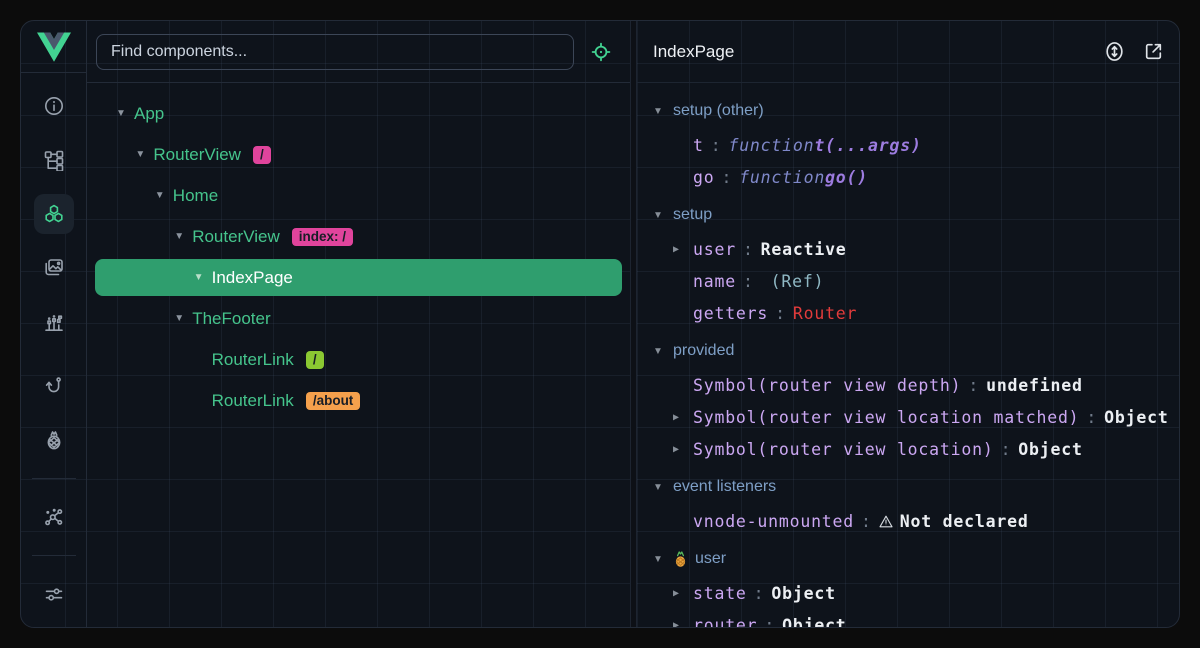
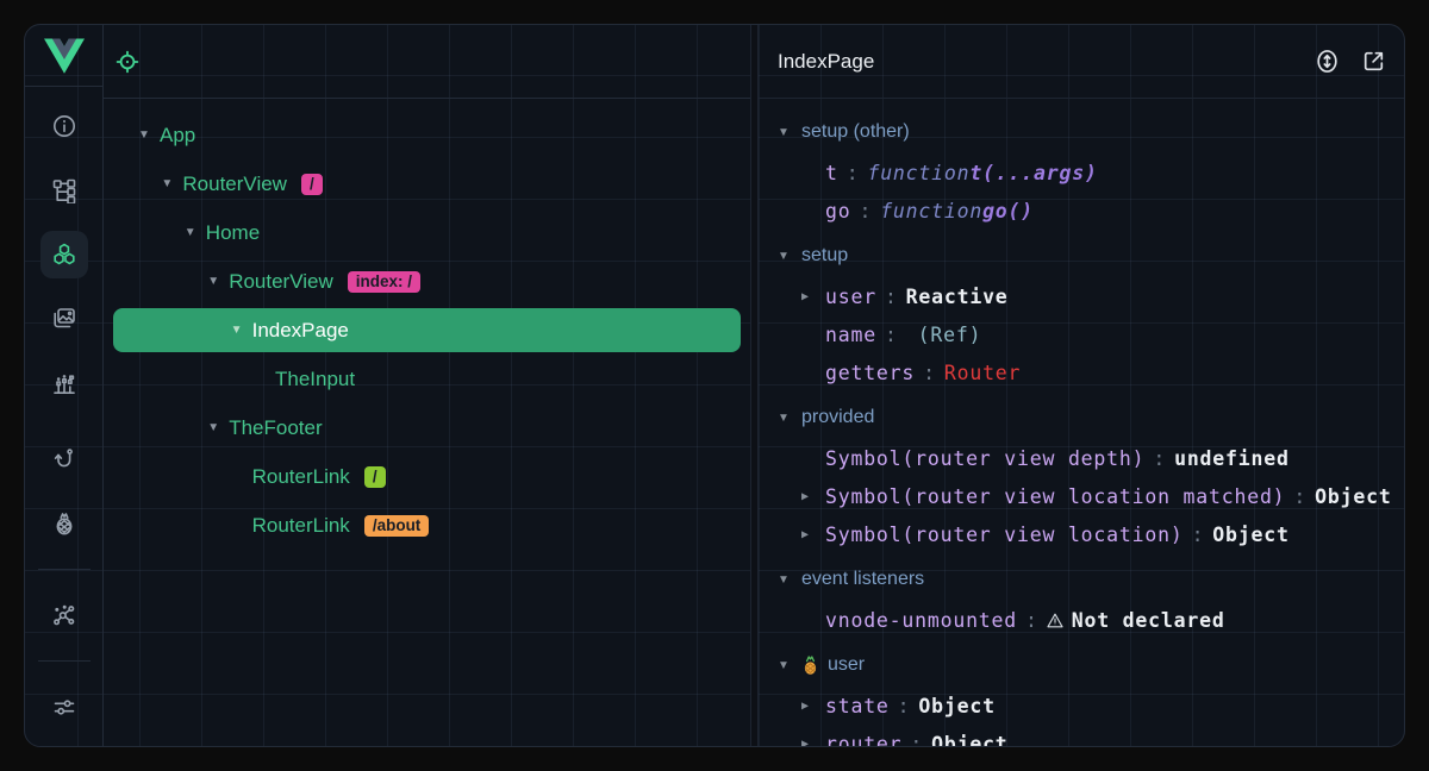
- Find components...
  ▼
  App
  ▼
  RouterView
  /
  ▼
  Home
  ▼
  RouterView
  index: /
  ▼
  IndexPage
+ TheInput
  ▼
  TheFooter
  RouterLink
  /
  RouterLink
  /about
  IndexPage
  ▼
  setup (other)
  t
  :
  function
  t(...args)
  go
  :
  function
  go()
  ▼
  setup
  ▶
  user
  :
  Reactive
  name
  :
  (Ref)
  getters
  :
  Router
  ▼
  provided
  Symbol(router view depth)
  :
  undefined
  ▶
  Symbol(router view location matched)
  :
  Object
  ▶
  Symbol(router view location)
  :
  Object
  ▼
  event listeners
  vnode-unmounted
  :
  Not declared
  ▼
  user
  ▶
  state
  :
  Object
  ▶
  router
  :
  Object
